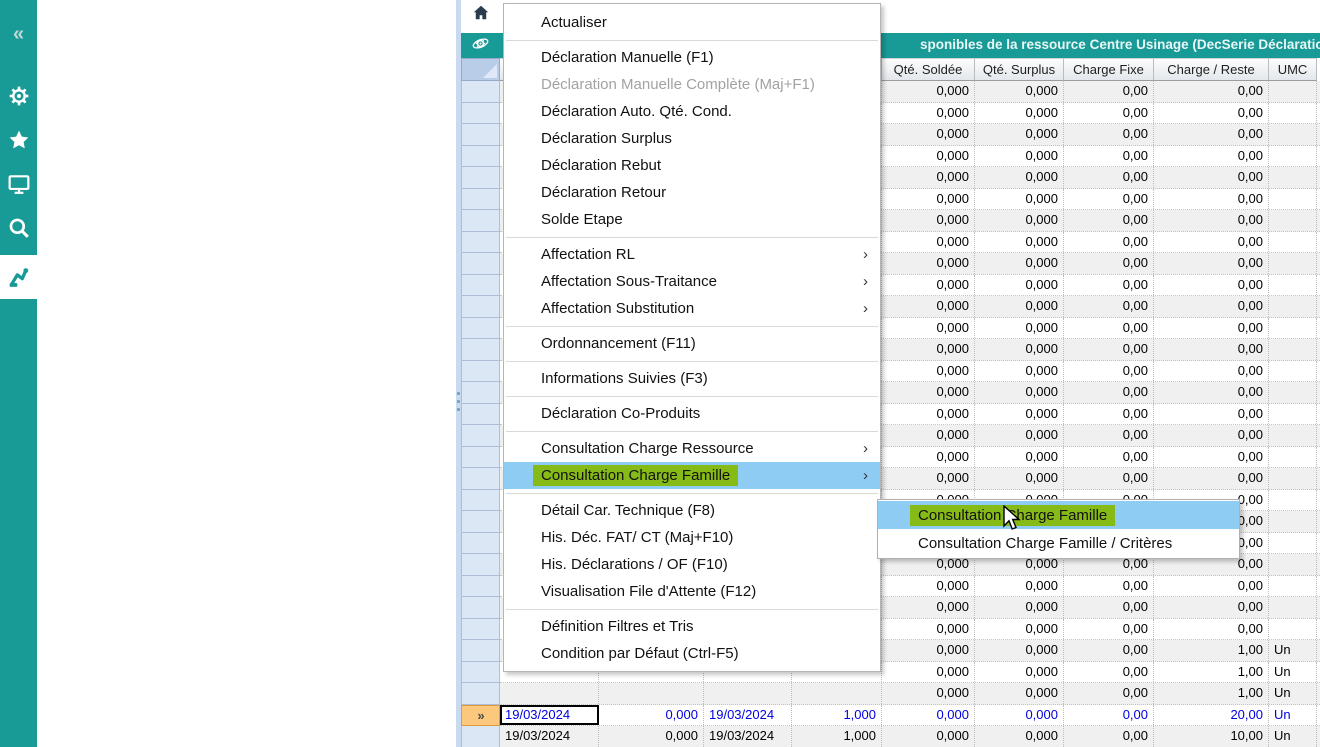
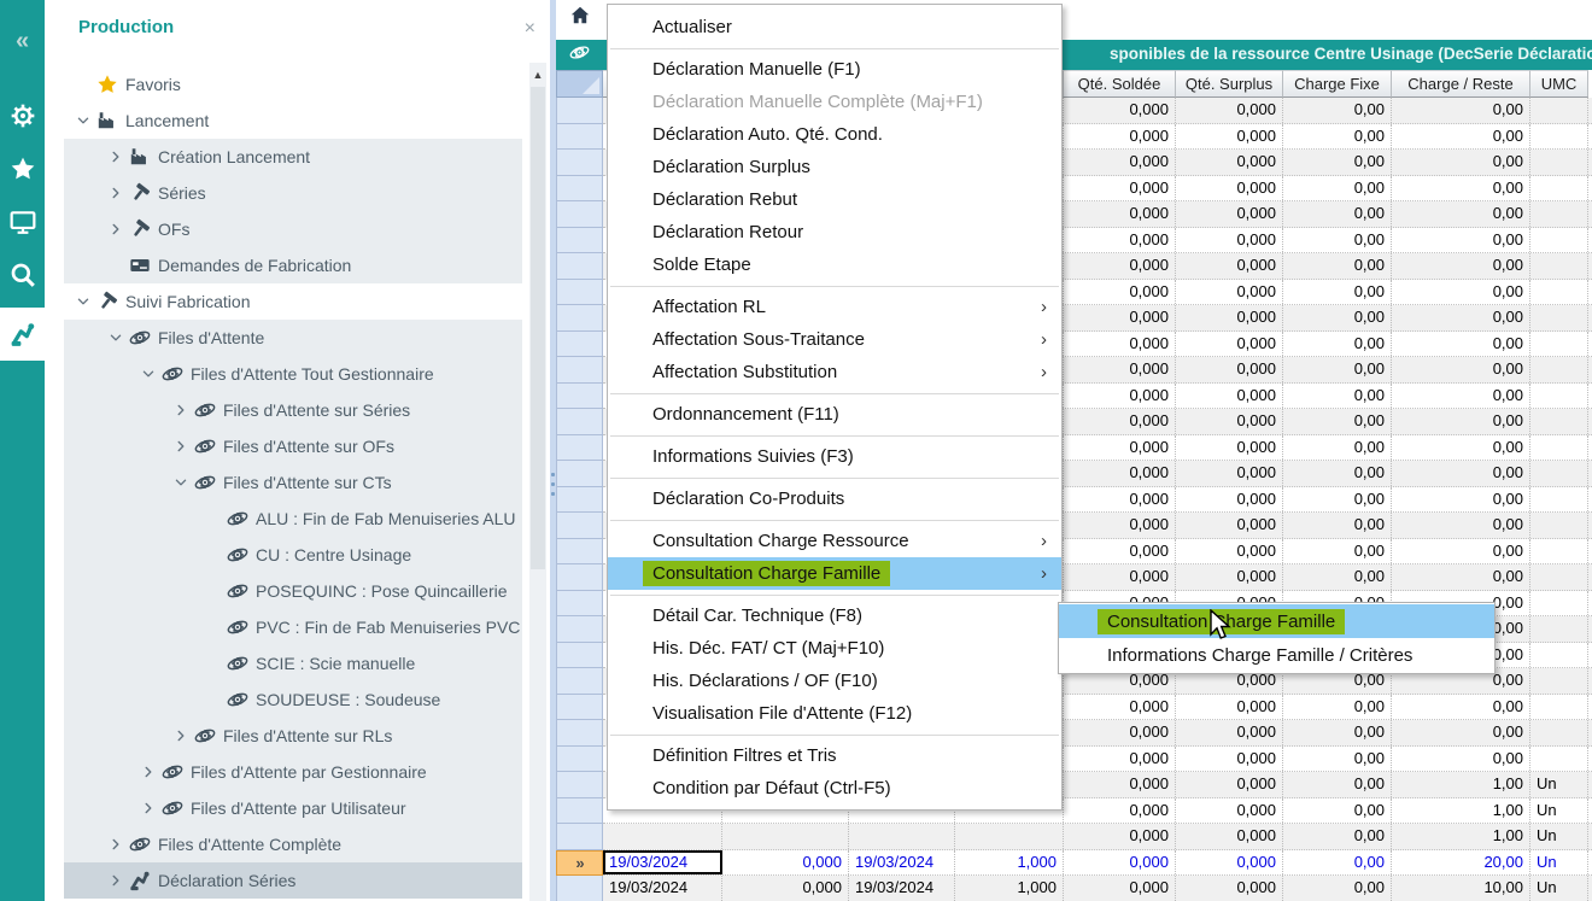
  «
+ Production
+ ×
+ Favoris
+ Lancement
+ Création Lancement
+ Séries
+ OFs
+ Demandes de Fabrication
+ Suivi Fabrication
+ Files d'Attente
+ Files d'Attente Tout Gestionnaire
+ Files d'Attente sur Séries
+ Files d'Attente sur OFs
+ Files d'Attente sur CTs
+ ALU : Fin de Fab Menuiseries ALU
+ CU : Centre Usinage
+ POSEQUINC : Pose Quincaillerie
+ PVC : Fin de Fab Menuiseries PVC
+ SCIE : Scie manuelle
+ SOUDEUSE : Soudeuse
+ Files d'Attente sur RLs
+ Files d'Attente par Gestionnaire
+ Files d'Attente par Utilisateur
+ Files d'Attente Complète
+ Déclaration Séries
+ ▲
  sponibles de la ressource Centre Usinage (DecSerie Déclarati
  »
  Qté. Soldée
  Qté. Surplus
  Charge Fixe
  Charge / Reste
  UMC
  0,000
  0,000
  0,00
  0,00
  0,000
  0,000
  0,00
  0,00
  0,000
  0,000
  0,00
  0,00
  0,000
  0,000
  0,00
  0,00
  0,000
  0,000
  0,00
  0,00
  0,000
  0,000
  0,00
  0,00
  0,000
  0,000
  0,00
  0,00
  0,000
  0,000
  0,00
  0,00
  0,000
  0,000
  0,00
  0,00
  0,000
  0,000
  0,00
  0,00
  0,000
  0,000
  0,00
  0,00
  0,000
  0,000
  0,00
  0,00
  0,000
  0,000
  0,00
  0,00
  0,000
  0,000
  0,00
  0,00
  0,000
  0,000
  0,00
  0,00
  0,000
  0,000
  0,00
  0,00
  0,000
  0,000
  0,00
  0,00
  0,000
  0,000
  0,00
  0,00
  0,000
  0,000
  0,00
  0,00
  0,00
  0,00
  0,00
  0,000
  0,000
  0,00
  0,00
  0,000
  0,000
  0,00
  0,00
  0,000
  0,000
  0,00
  0,00
  0,000
  0,000
  0,00
  0,00
  0,000
  0,000
  0,00
  1,00
  Un
  0,000
  0,000
  0,00
  1,00
  Un
  0,000
  0,000
  0,00
  1,00
  Un
  19/03/2024
  0,000
  19/03/2024
  1,000
  0,000
  0,000
  0,00
  20,00
  Un
  19/03/2024
  0,000
  19/03/2024
  1,000
  0,000
  0,000
  0,00
  10,00
  Un
  Actualiser
  Déclaration Manuelle (F1)
  Déclaration Manuelle Complète (Maj+F1)
  Déclaration Auto. Qté. Cond.
  Déclaration Surplus
  Déclaration Rebut
  Déclaration Retour
  Solde Etape
  Affectation RL
  ›
  Affectation Sous-Traitance
  ›
  Affectation Substitution
  ›
  Ordonnancement (F11)
  Informations Suivies (F3)
  Déclaration Co-Produits
  Consultation Charge Ressource
  ›
  Consultation Charge Famille
  ›
  Détail Car. Technique (F8)
  His. Déc. FAT/ CT (Maj+F10)
  His. Déclarations / OF (F10)
  Visualisation File d'Attente (F12)
  Définition Filtres et Tris
  Condition par Défaut (Ctrl-F5)
  Consultationharge Famille
- Consultation Charge Famille / Critères
+ Informations Charge Famille / Critères
